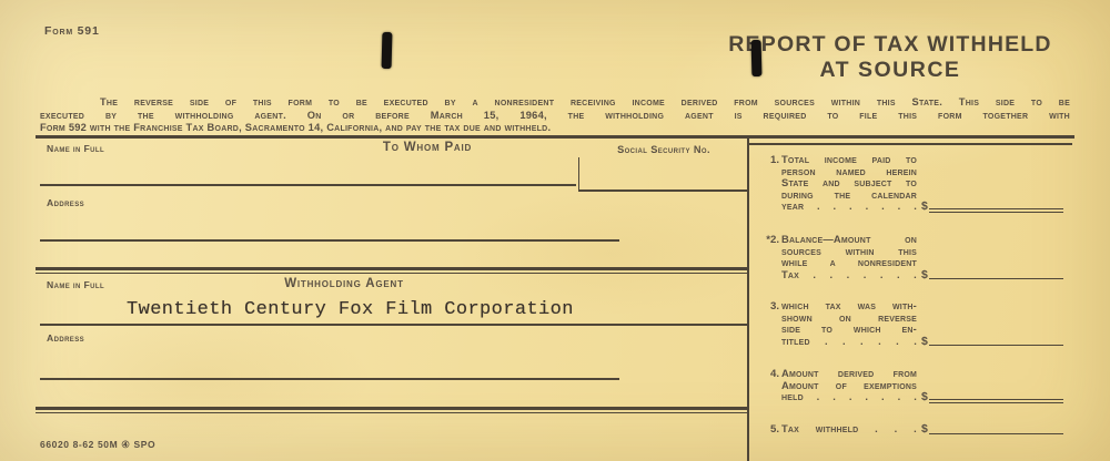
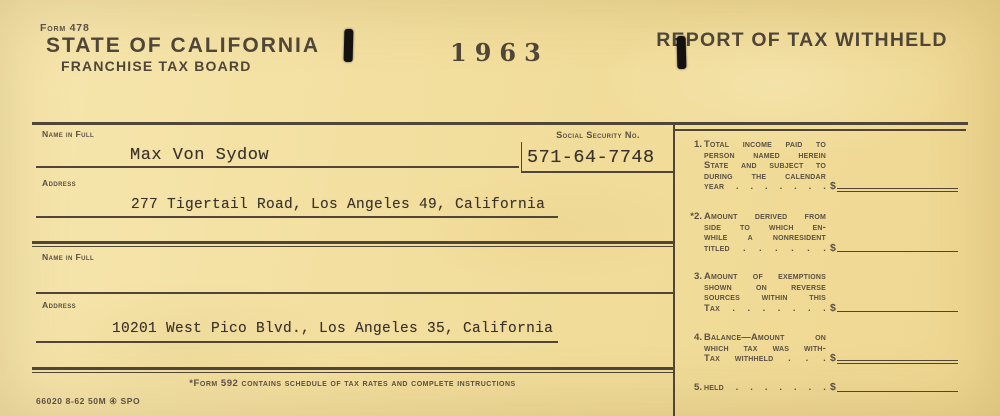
- Form 591
+ Form 478
+ STATE OF CALIFORNIA
+ FRANCHISE TAX BOARD
+ 1963
  RPORT OF TAX WITHHELD
- AT SOURCE
- The reverse side of this form to be executed by a nonresident receiving income derived from sources within this State. This side to be
- executed by the withholding agent. On or before March 15, 1964, the withholding agent is required to file this form together with
- Form 592 with the Franchise Tax Board, Sacramento 14, California, and pay the tax due and withheld.
  Name in Full
- To Whom Paid
  Social Security No.
+ Max Von Sydow
+ 571-64-7748
  Address
+ 277 Tigertail Road, Los Angeles 49, California
  Name in Full
- Withholding Agent
- Twentieth Century Fox Film Corporation
  Address
+ 10201 West Pico Blvd., Los Angeles 35, California
+ *Form 592 contains schedule of tax rates and complete instructions
  66020 8-62 50M ④ SPO
  1.
  Total income paid to
  person named herein
  State and subject to
  during the calendar
  year . . . . . . .
  $
  *2.
- Balance—Amount on
+ Amount derived from
- sources within this
+ side to which en-
  while a nonresident
- Tax . . . . . . .
+ titled . . . . . .
  $
  3.
- which tax was with-
+ Amount of exemptions
  shown on reverse
- side to which en-
+ sources within this
- titled . . . . . .
+ Tax . . . . . . .
  $
  4.
- Amount derived from
+ Balance—Amount on
- Amount of exemptions
+ which tax was with-
- held . . . . . . .
+ Tax withheld . . .
  $
  5.
- Tax withheld . . .
+ held . . . . . . .
  $
